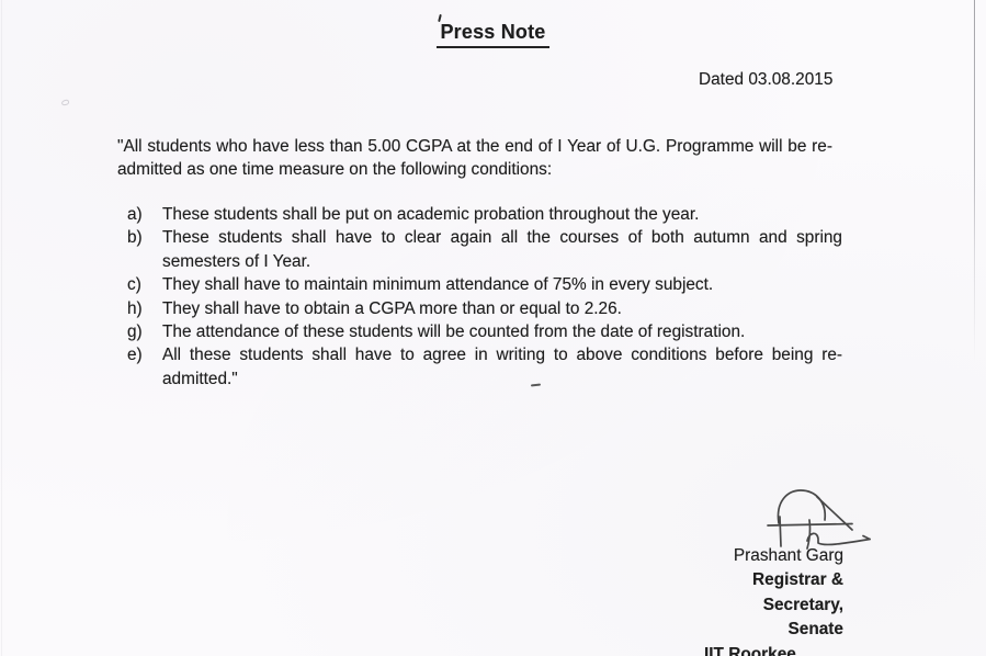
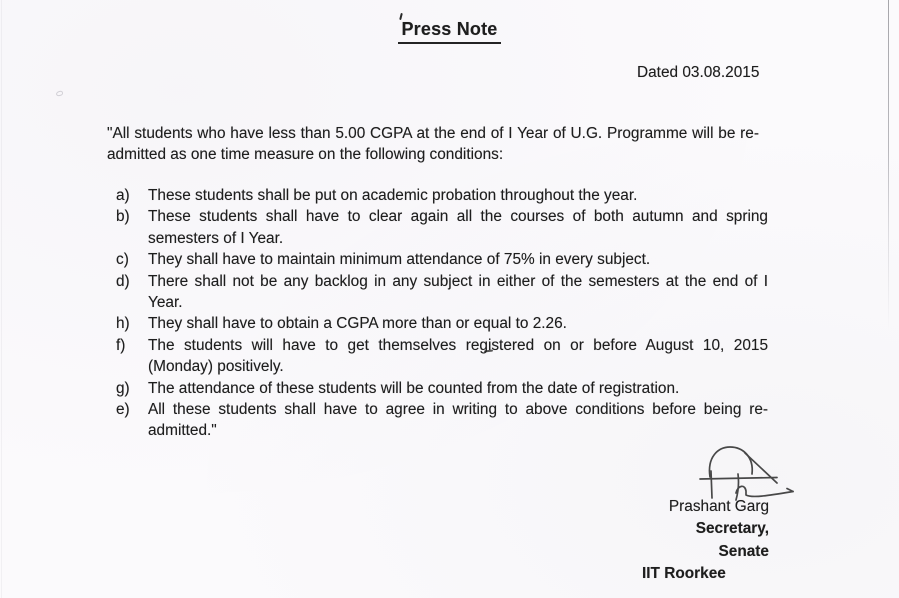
  Press Note
  Dated 03.08.2015
  "All students who have less than 5.00 CGPA at the end of I Year of U.G. Programme will be re-admitted as one time measure on the following conditions:
  a)
  These students shall be put on academic probation throughout the year.
  b)
  These students shall have to clear again all the courses of both autumn and spring semesters of I Year.
  c)
  They shall have to maintain minimum attendance of 75% in every subject.
+ d)
+ There shall not be any backlog in any subject in either of the semesters at the end of I Year.
  h)
  They shall have to obtain a CGPA more than or equal to 2.26.
+ f)
+ The students will have to get themselves registered on or before August 10, 2015 (Monday) positively.
  g)
  The attendance of these students will be counted from the date of registration.
  e)
  All these students shall have to agree in writing to above conditions before being re-admitted."
  Prashant Garg
- Registrar &
  Secretary, Senate
  IIT Roorkee
